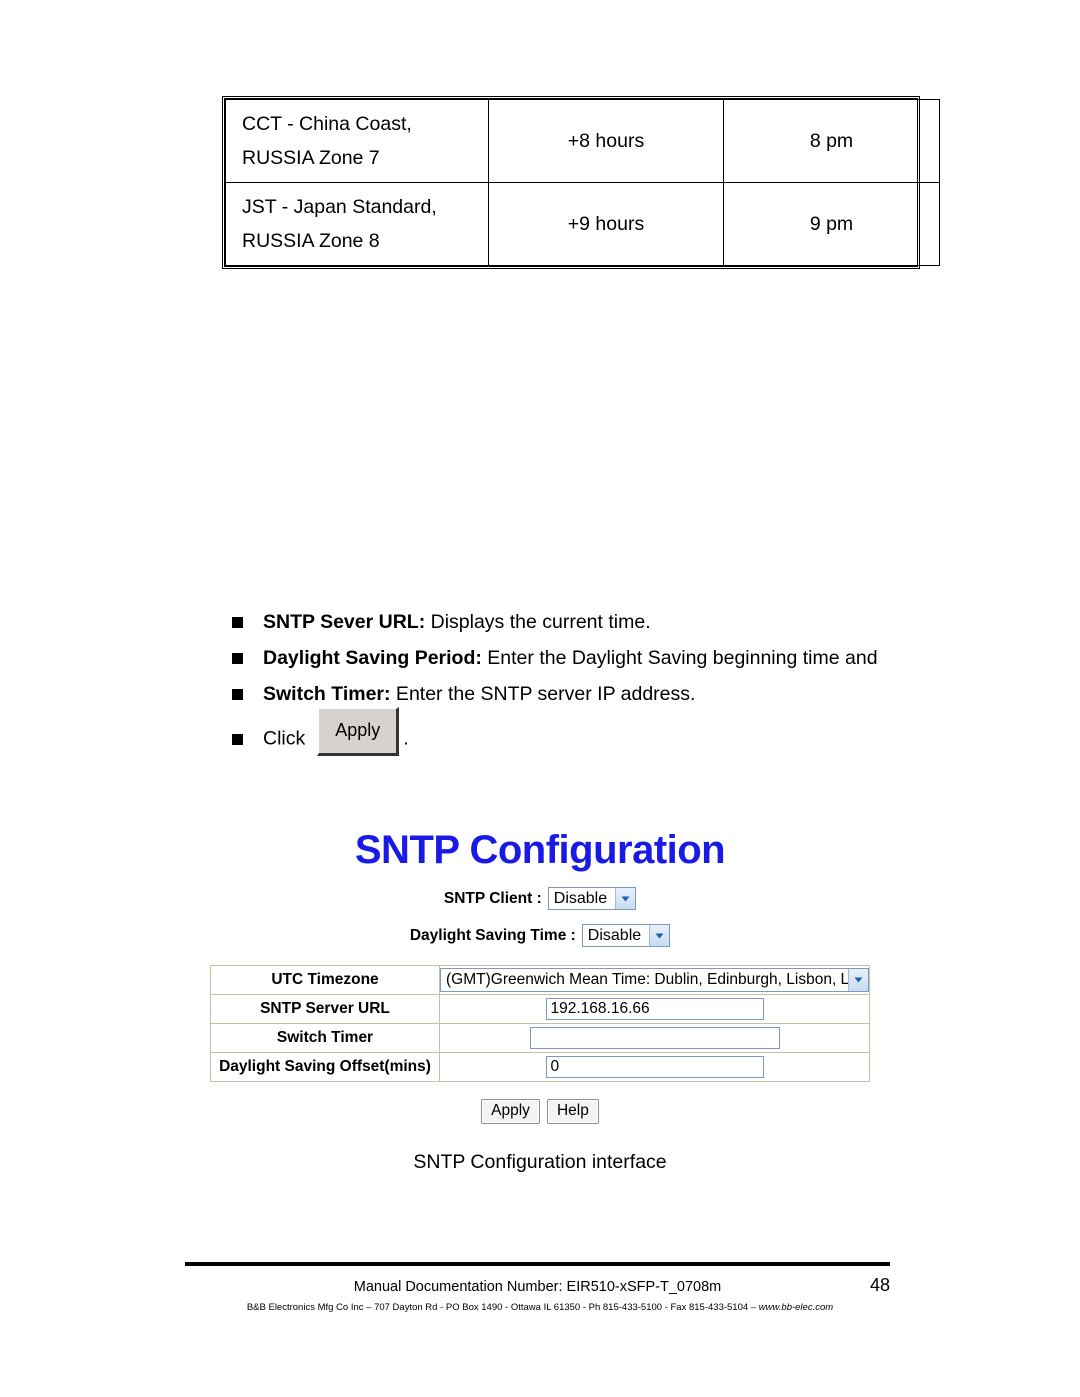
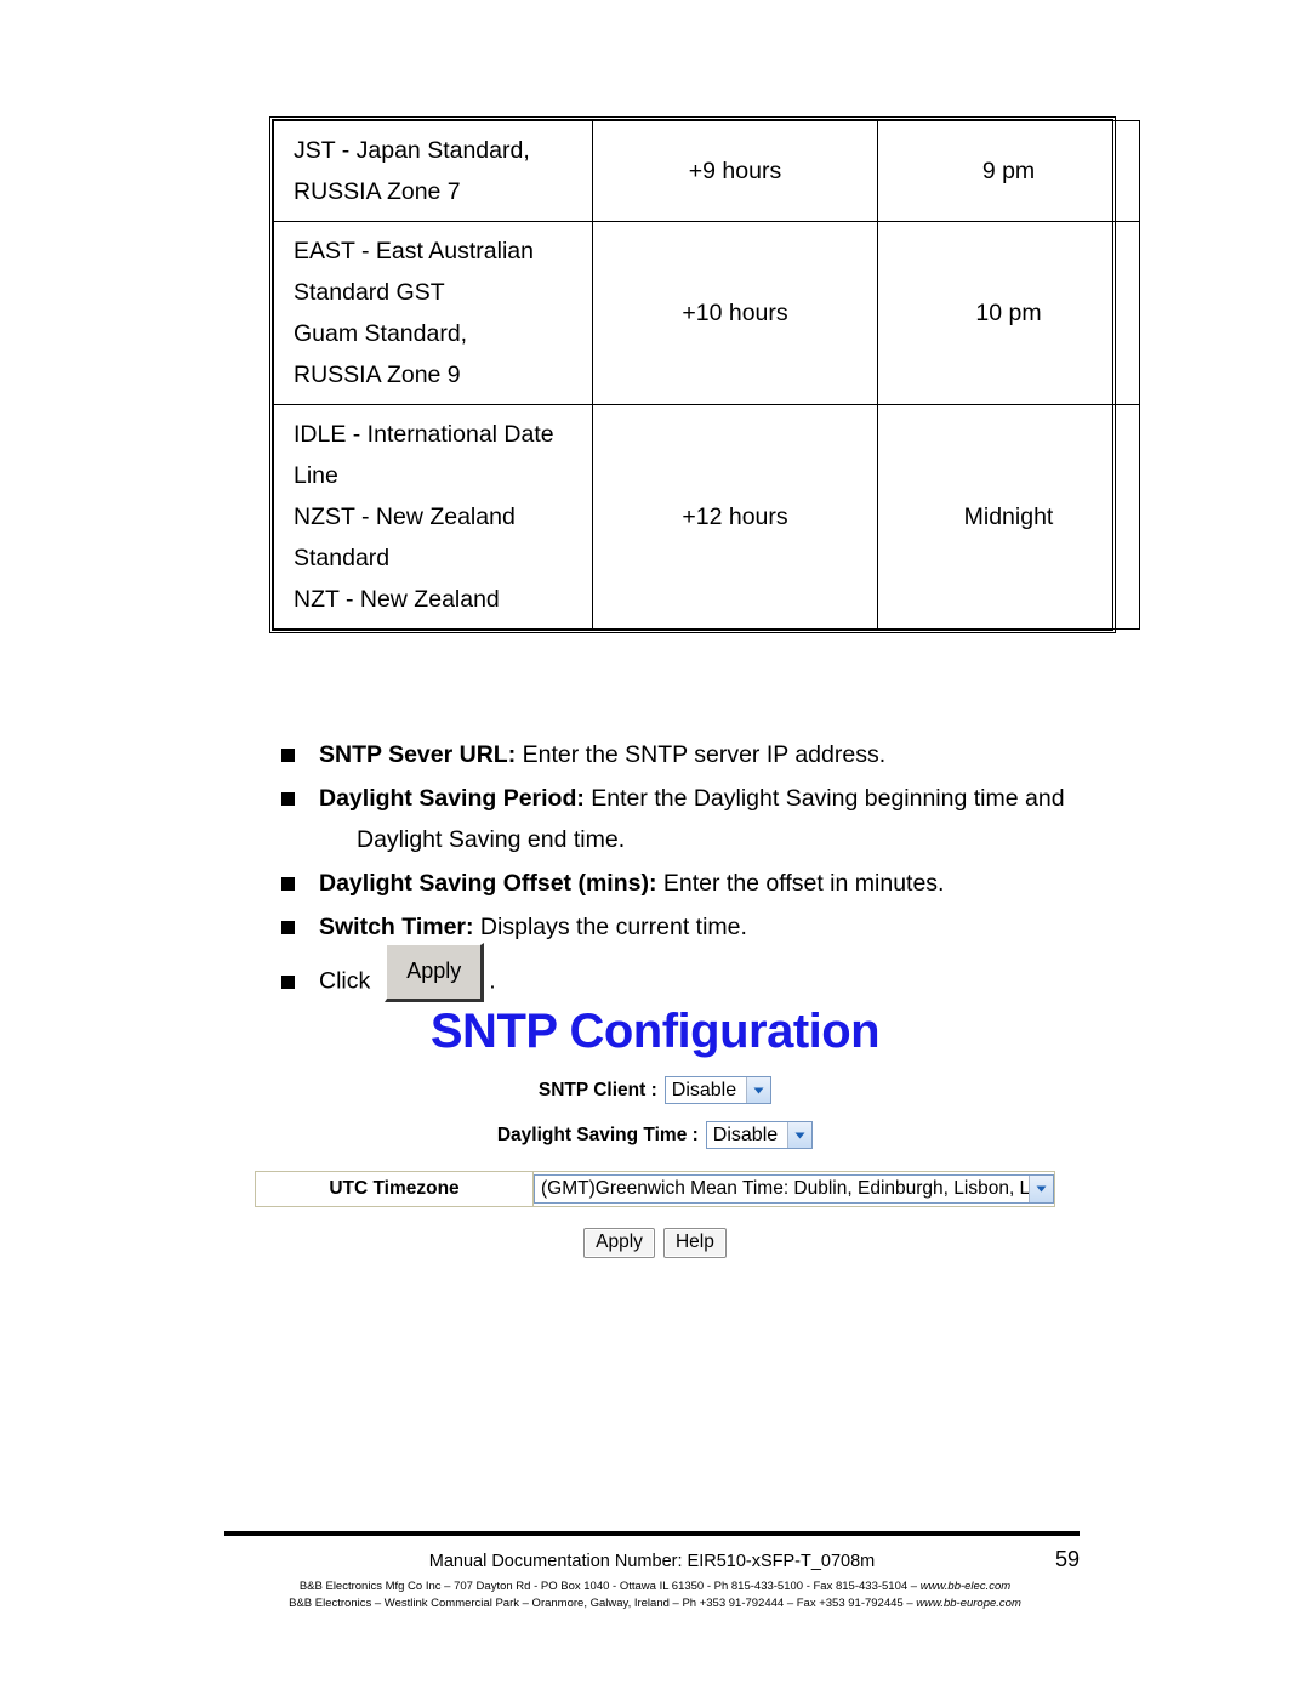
- CCT - China Coast, RUSSIA Zone 7	+8 hours	8 pm
- JST - Japan Standard, RUSSIA Zone 8	+9 hours	9 pm
+ JST - Japan Standard, RUSSIA Zone 7	+9 hours	9 pm
+ EAST - East Australian Standard GST Guam Standard, RUSSIA Zone 9	+10 hours	10 pm
+ IDLE - International Date Line NZST - New Zealand Standard NZT - New Zealand	+12 hours	Midnight
- SNTP Sever URL: Displays the current time.
+ SNTP Sever URL: Enter the SNTP server IP address.
  Daylight Saving Period: Enter the Daylight Saving beginning time and
+ Daylight Saving end time.
+ Daylight Saving Offset (mins): Enter the offset in minutes.
- Switch Timer: Enter the SNTP server IP address.
+ Switch Timer: Displays the current time.
  Click Apply .
  SNTP Configuration
  SNTP Client :
  Disable
  Daylight Saving Time :
  Disable
  UTC Timezone	(GMT)Greenwich Mean Time: Dublin, Edinburgh, Lisbon, L
- SNTP Server URL	192.168.16.66
- Switch Timer
- Daylight Saving Offset(mins)	0
  Apply
  Help
- SNTP Configuration interface
  Manual Documentation Number: EIR510-xSFP-T_0708m
- 48
+ 59
- B&B Electronics Mfg Co Inc – 707 Dayton Rd - PO Box 1490 - Ottawa IL 61350 - Ph 815-433-5100 - Fax 815-433-5104 – www.bb-elec.com
+ B&B Electronics Mfg Co Inc – 707 Dayton Rd - PO Box 1040 - Ottawa IL 61350 - Ph 815-433-5100 - Fax 815-433-5104 – www.bb-elec.com
+ B&B Electronics – Westlink Commercial Park – Oranmore, Galway, Ireland – Ph +353 91-792444 – Fax +353 91-792445 – www.bb-europe.com
